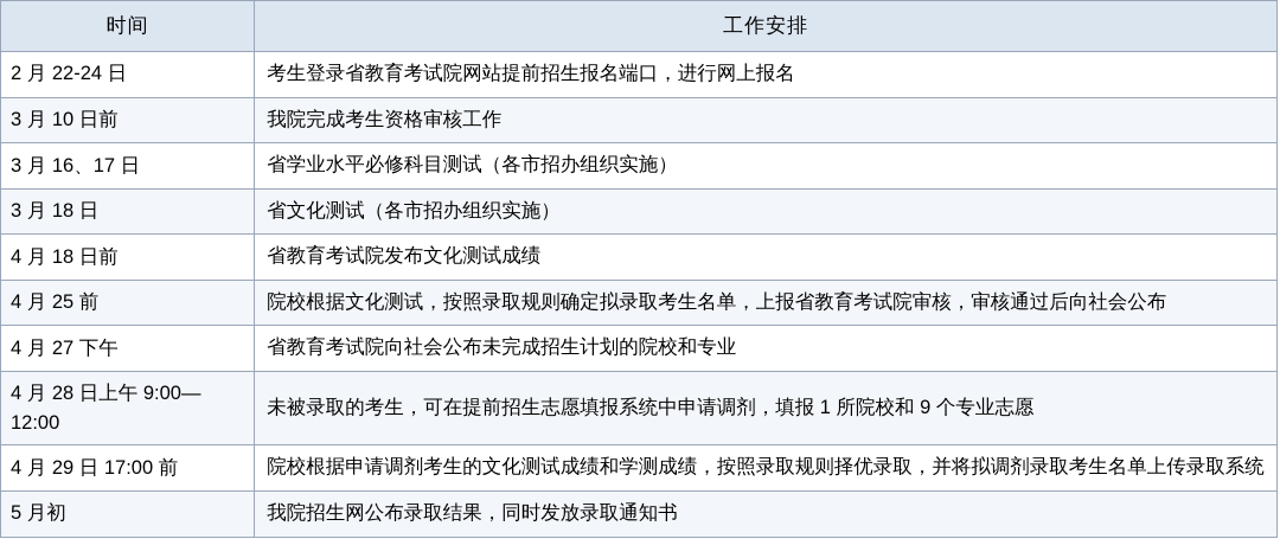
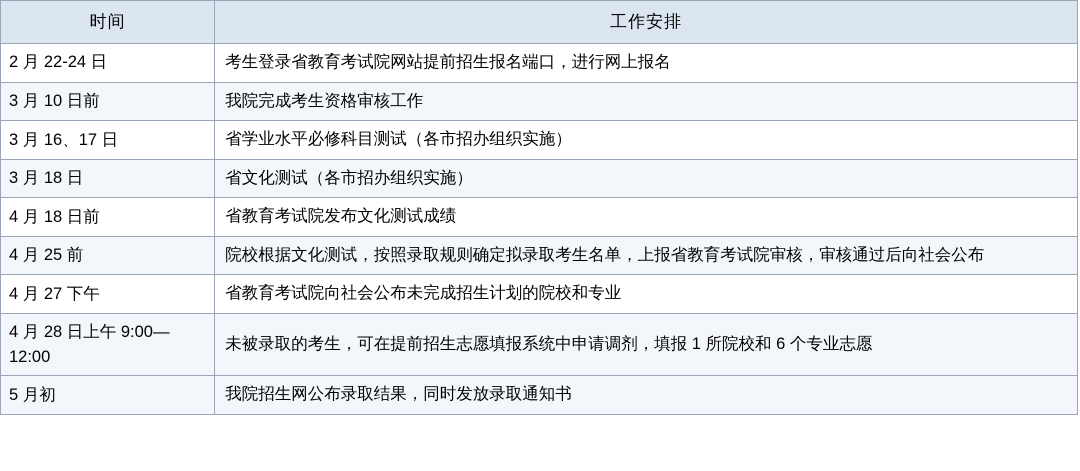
  时间	工作安排
  2 月 22-24 日	考生登录省教育考试院网站提前招生报名端口，进行网上报名
  3 月 10 日前	我院完成考生资格审核工作
  3 月 16、17 日	省学业水平必修科目测试（各市招办组织实施）
  3 月 18 日	省文化测试（各市招办组织实施）
  4 月 18 日前	省教育考试院发布文化测试成绩
  4 月 25 前	院校根据文化测试，按照录取规则确定拟录取考生名单，上报省教育考试院审核，审核通过后向社会公布
  4 月 27 下午	省教育考试院向社会公布未完成招生计划的院校和专业
- 4 月 28 日上午 9:00—12:00	未被录取的考生，可在提前招生志愿填报系统中申请调剂，填报 1 所院校和 9 个专业志愿
+ 4 月 28 日上午 9:00—12:00	未被录取的考生，可在提前招生志愿填报系统中申请调剂，填报 1 所院校和 6 个专业志愿
- 4 月 29 日 17:00 前	院校根据申请调剂考生的文化测试成绩和学测成绩，按照录取规则择优录取，并将拟调剂录取考生名单上传录取系统
  5 月初	我院招生网公布录取结果，同时发放录取通知书
